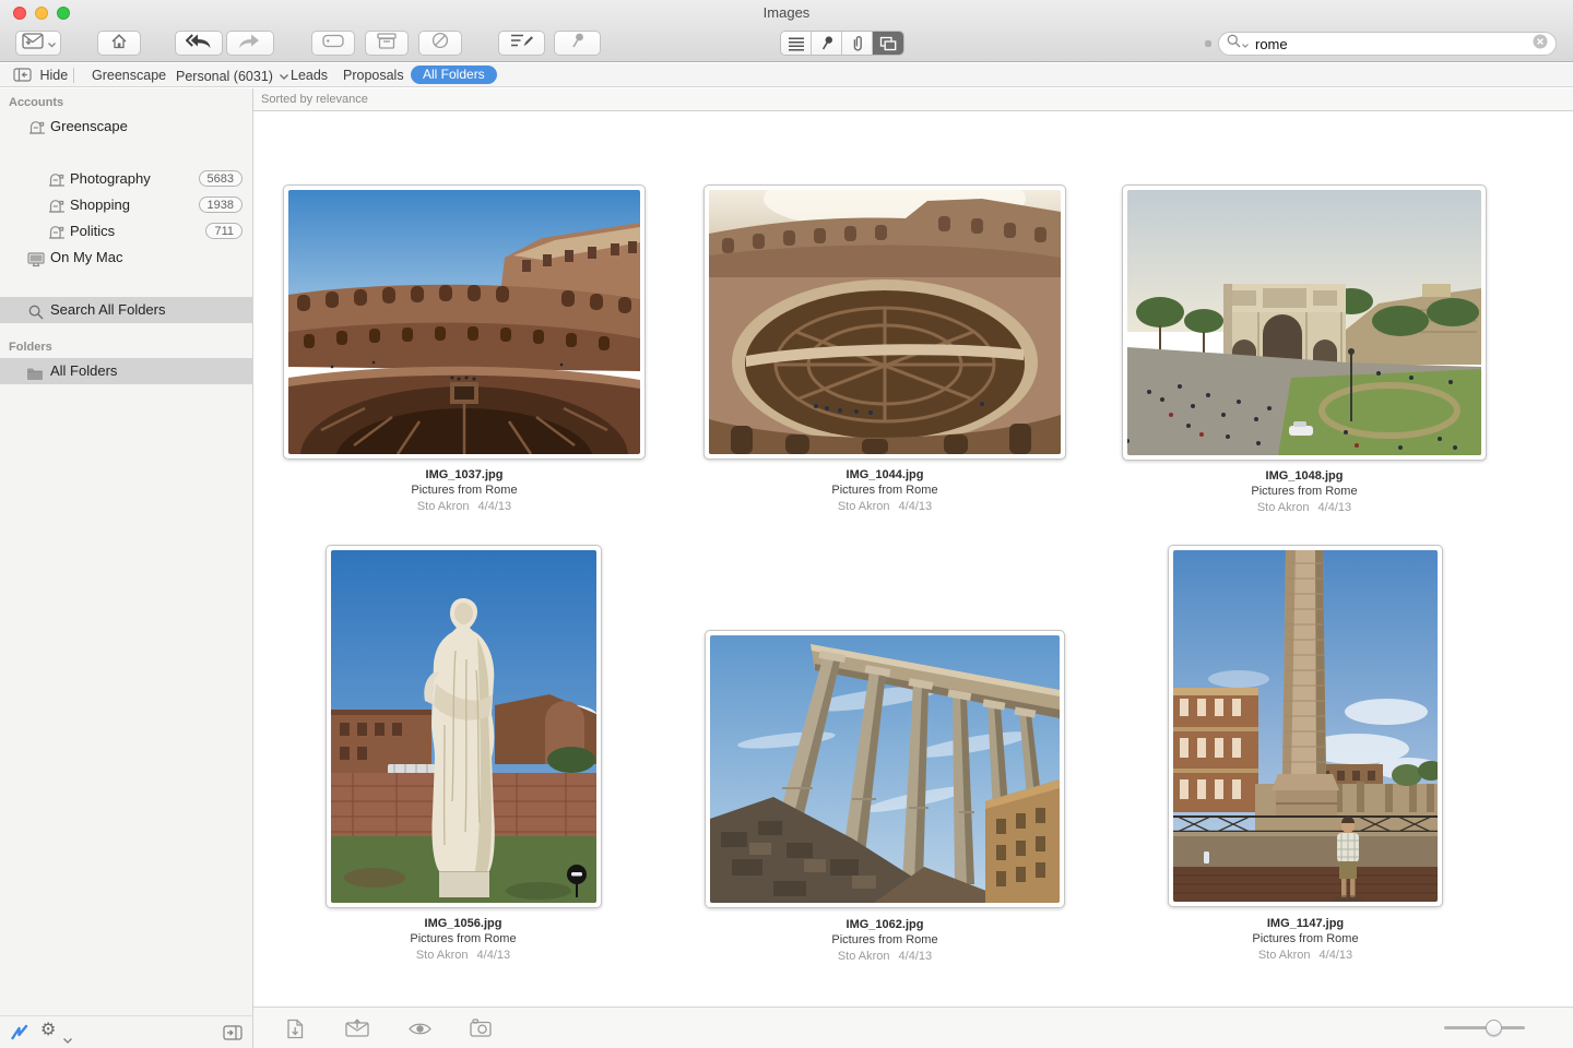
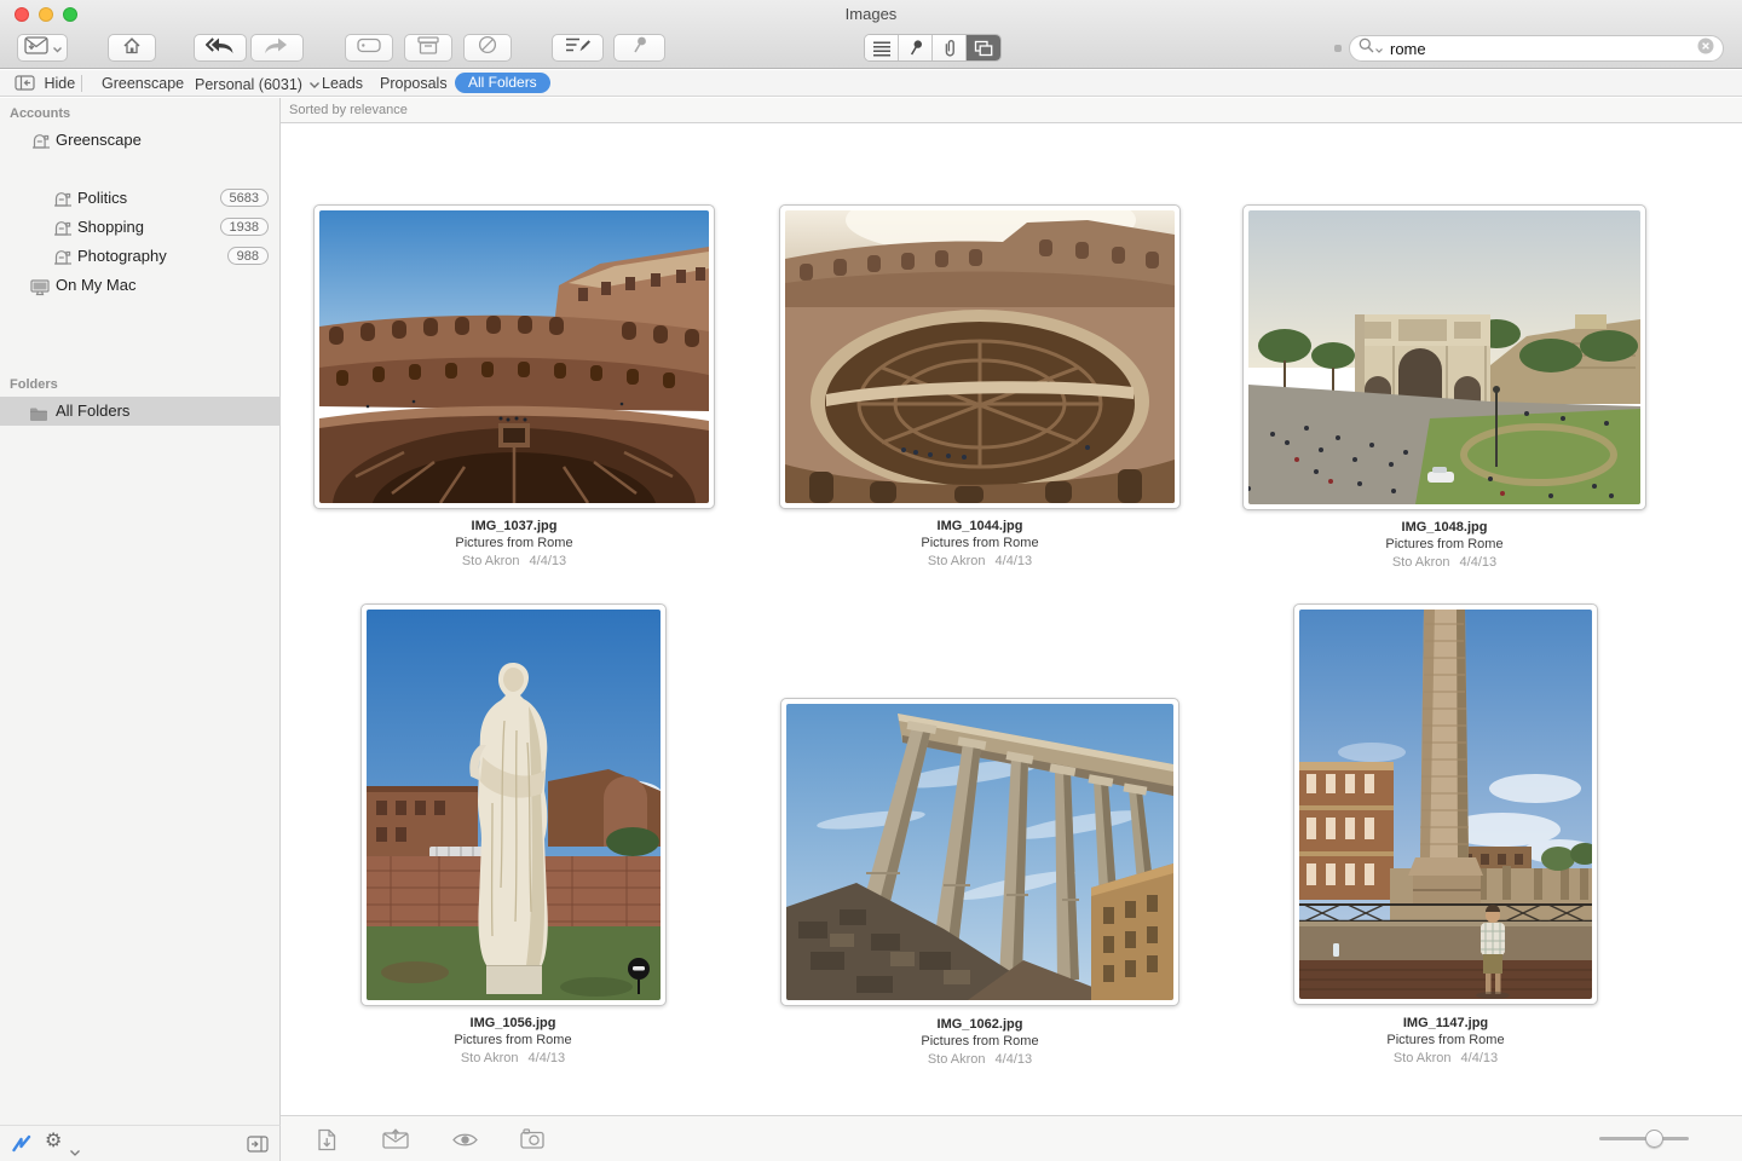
  Images
  rome
  Hide
  Greenscape
  Personal (6031)
  Leads
  Proposals
  All Folders
  Accounts
  Greenscape
- Photography
+ Politics
  5683
  Shopping
  1938
- Politics
+ Photography
- 711
+ 988
  On My Mac
- Search All Folders
  Folders
  All Folders
  ⚙
  Sorted by relevance
  IMG_1037.jpg
  Pictures from Rome
  Sto Akron 4/4/13
  IMG_1044.jpg
  Pictures from Rome
  Sto Akron 4/4/13
  IMG_1048.jpg
  Pictures from Rome
  Sto Akron 4/4/13
  IMG_1056.jpg
  Pictures from Rome
  Sto Akron 4/4/13
  IMG_1062.jpg
  Pictures from Rome
  Sto Akron 4/4/13
  IMG_1147.jpg
  Pictures from Rome
  Sto Akron 4/4/13
